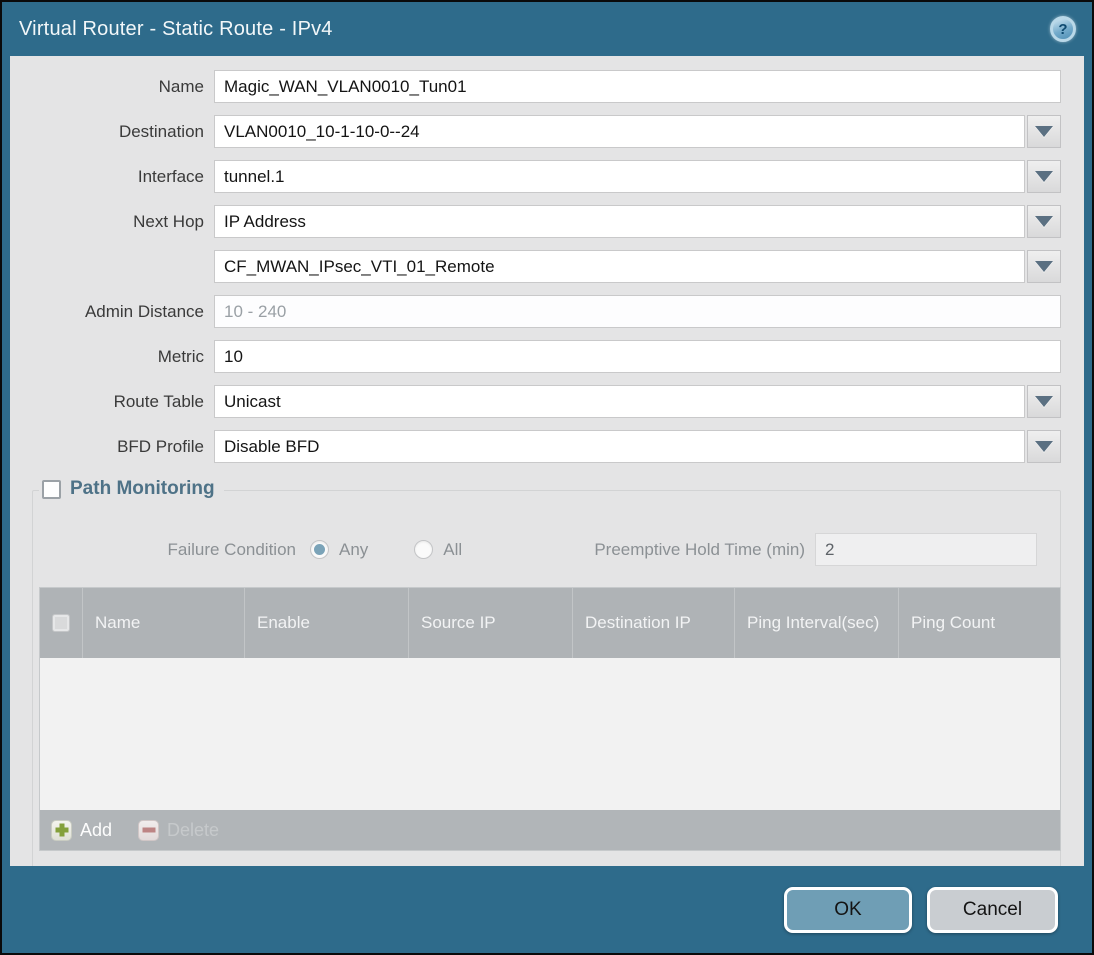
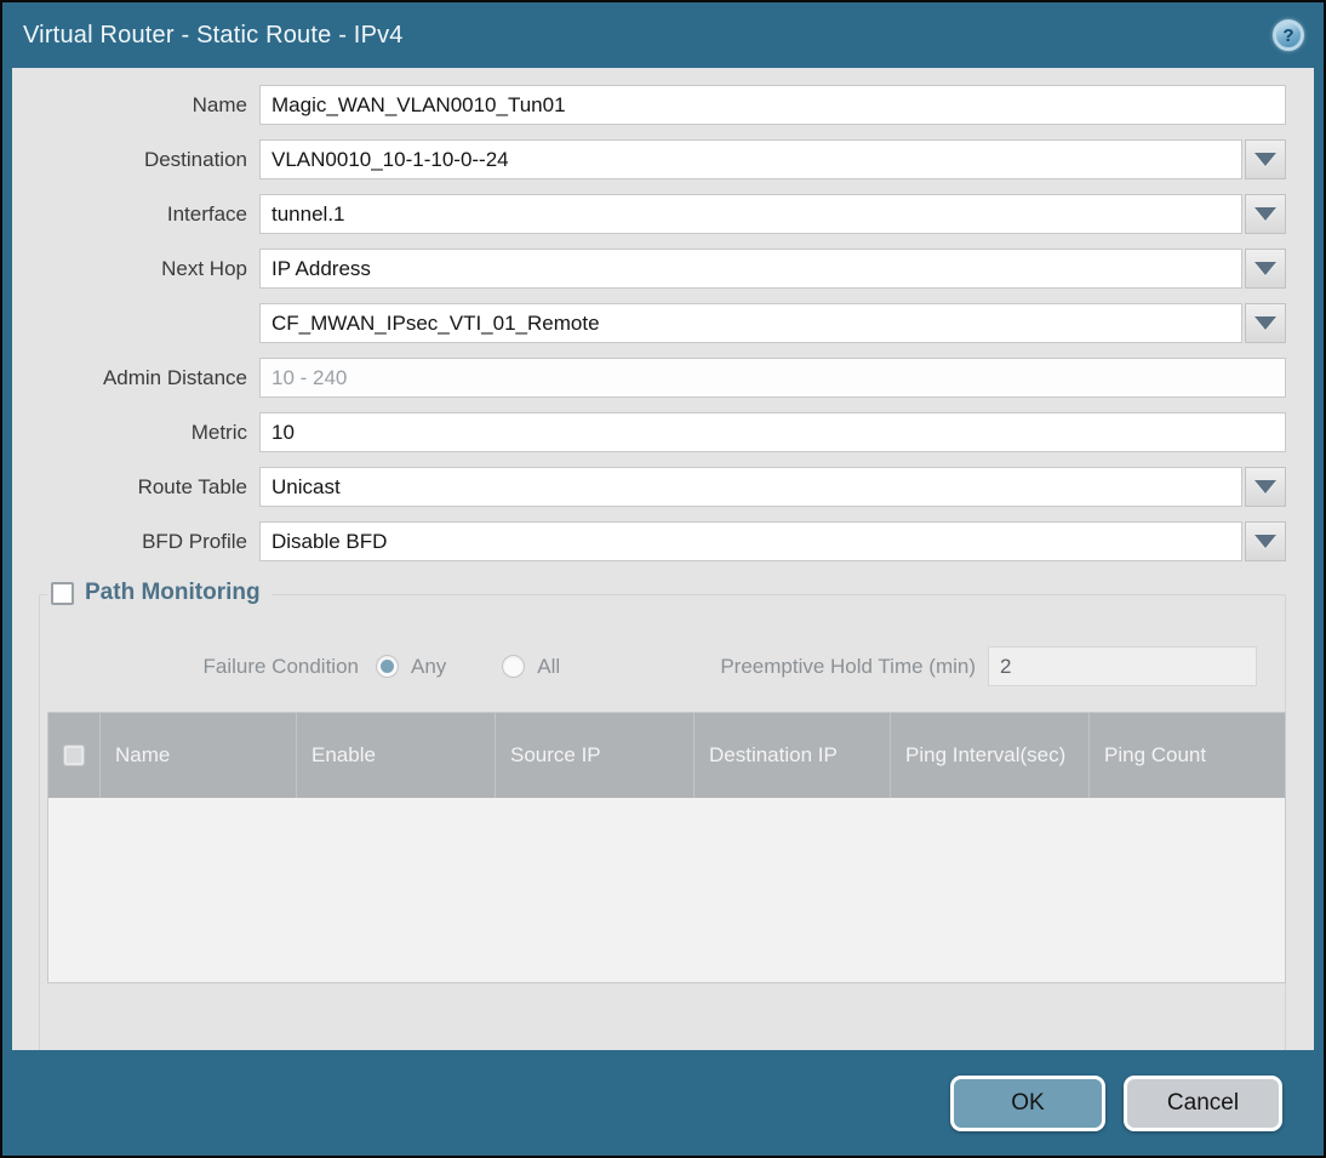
  Virtual Router - Static Route - IPv4
  ?
  Name
  Magic_WAN_VLAN0010_Tun01
  Destination
  VLAN0010_10-1-10-0--24
  Interface
  tunnel.1
  Next Hop
  IP Address
  CF_MWAN_IPsec_VTI_01_Remote
  Admin Distance
  10 - 240
  Metric
  10
  Route Table
  Unicast
  BFD Profile
  Disable BFD
  Path Monitoring
  Failure Condition
  Any
  All
  Preemptive Hold Time (min)
  2
  Name
  Enable
  Source IP
  Destination IP
  Ping Interval(sec)
  Ping Count
- Add
  OK
  Cancel
